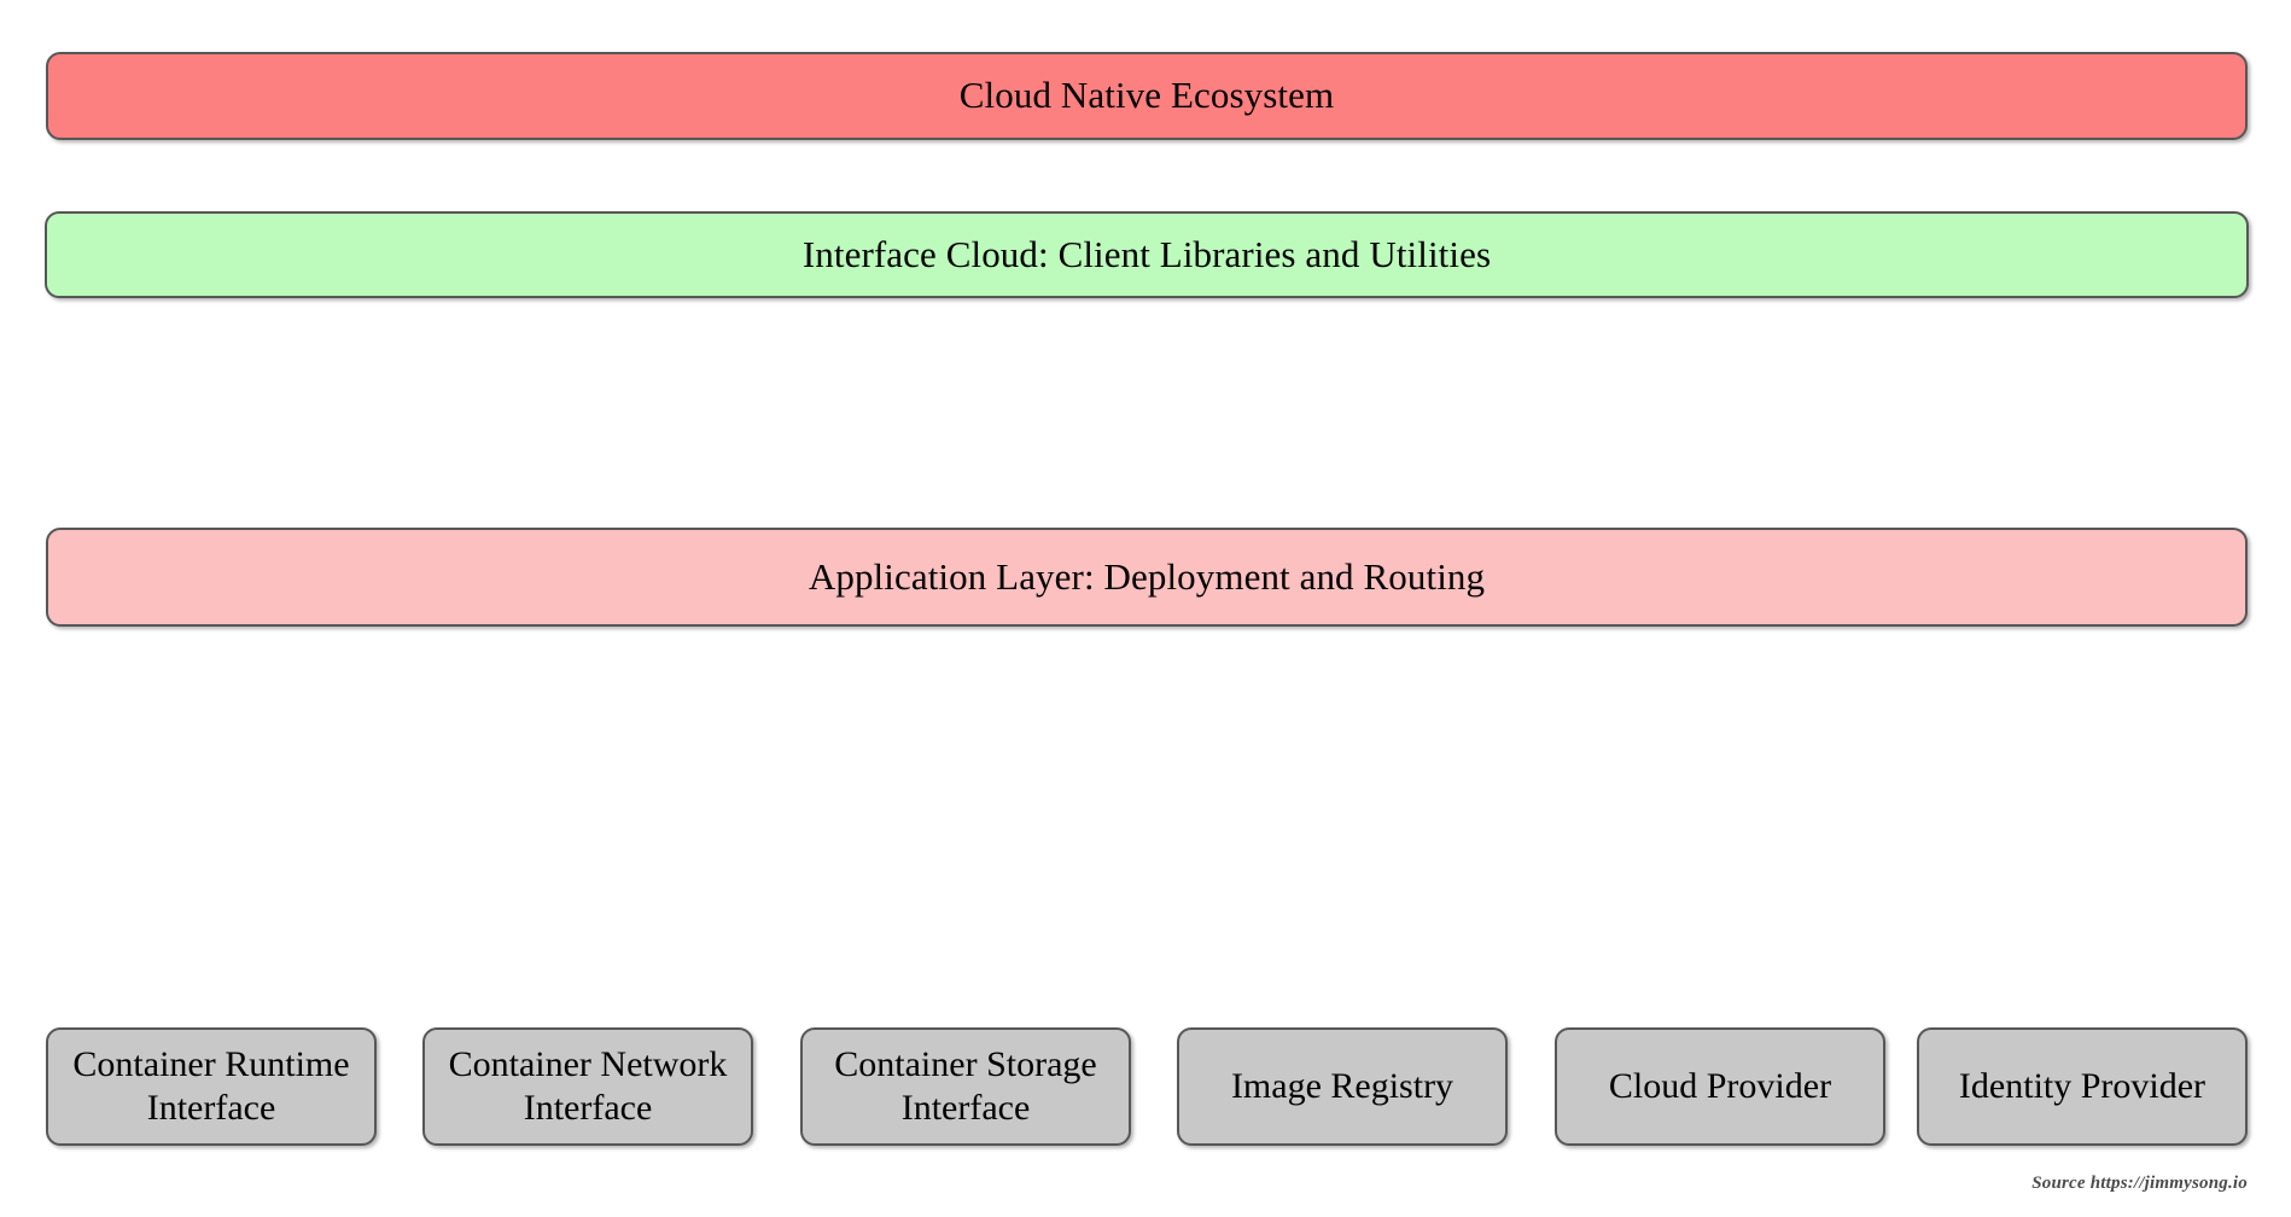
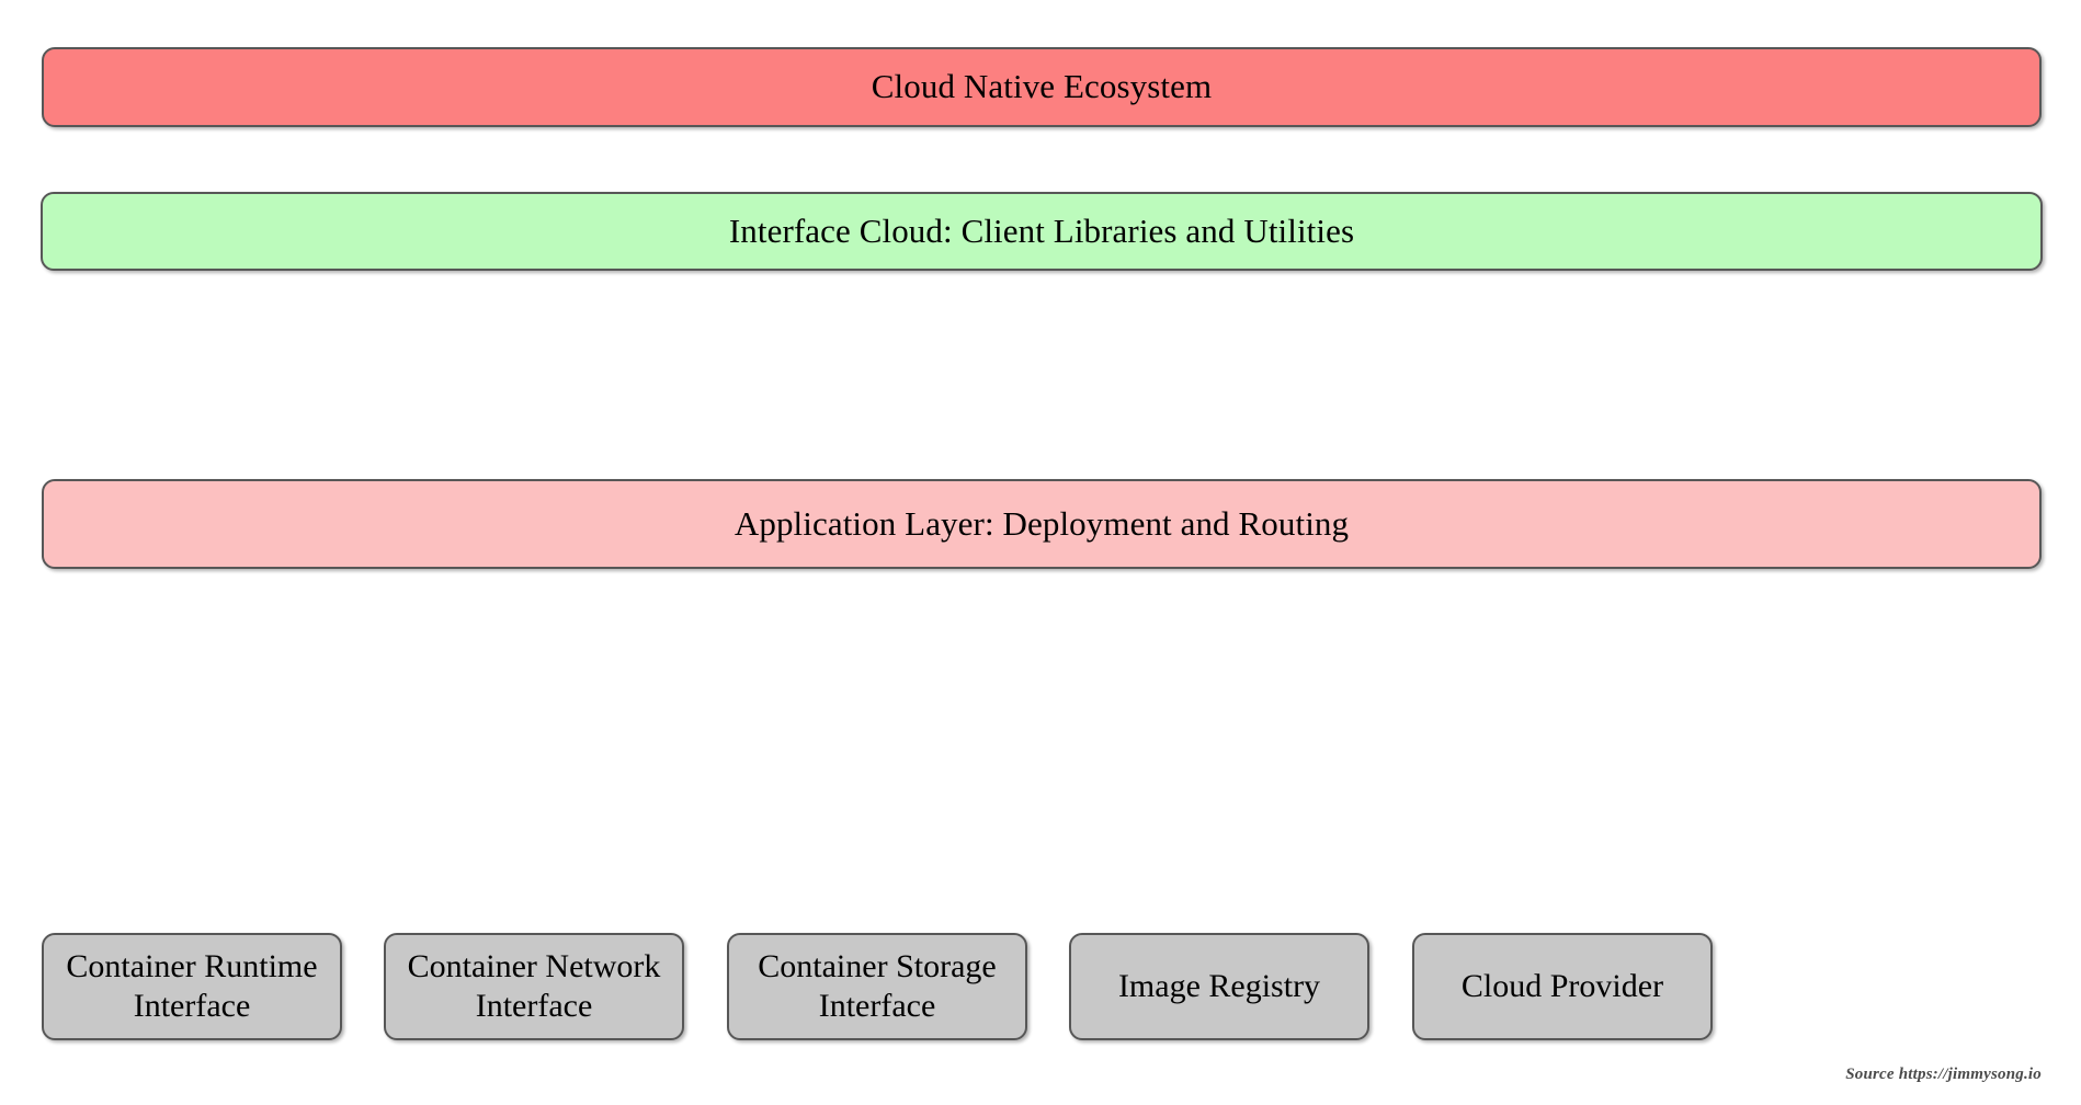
  Cloud Native Ecosystem
  Interface Cloud: Client Libraries and Utilities
  Application Layer: Deployment and Routing
  Container Runtime Interface
  Container Network Interface
  Container Storage Interface
  Image Registry
  Cloud Provider
- Identity Provider
  Source https://jimmysong.io
